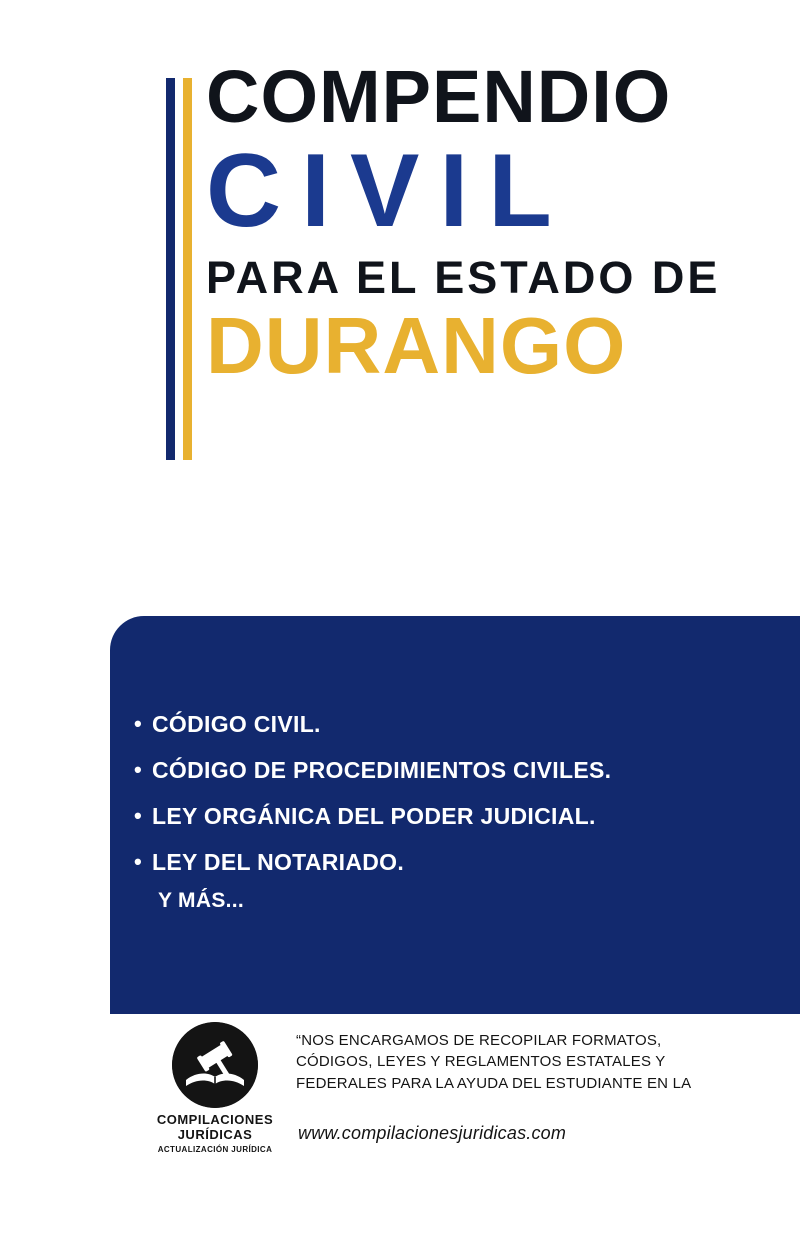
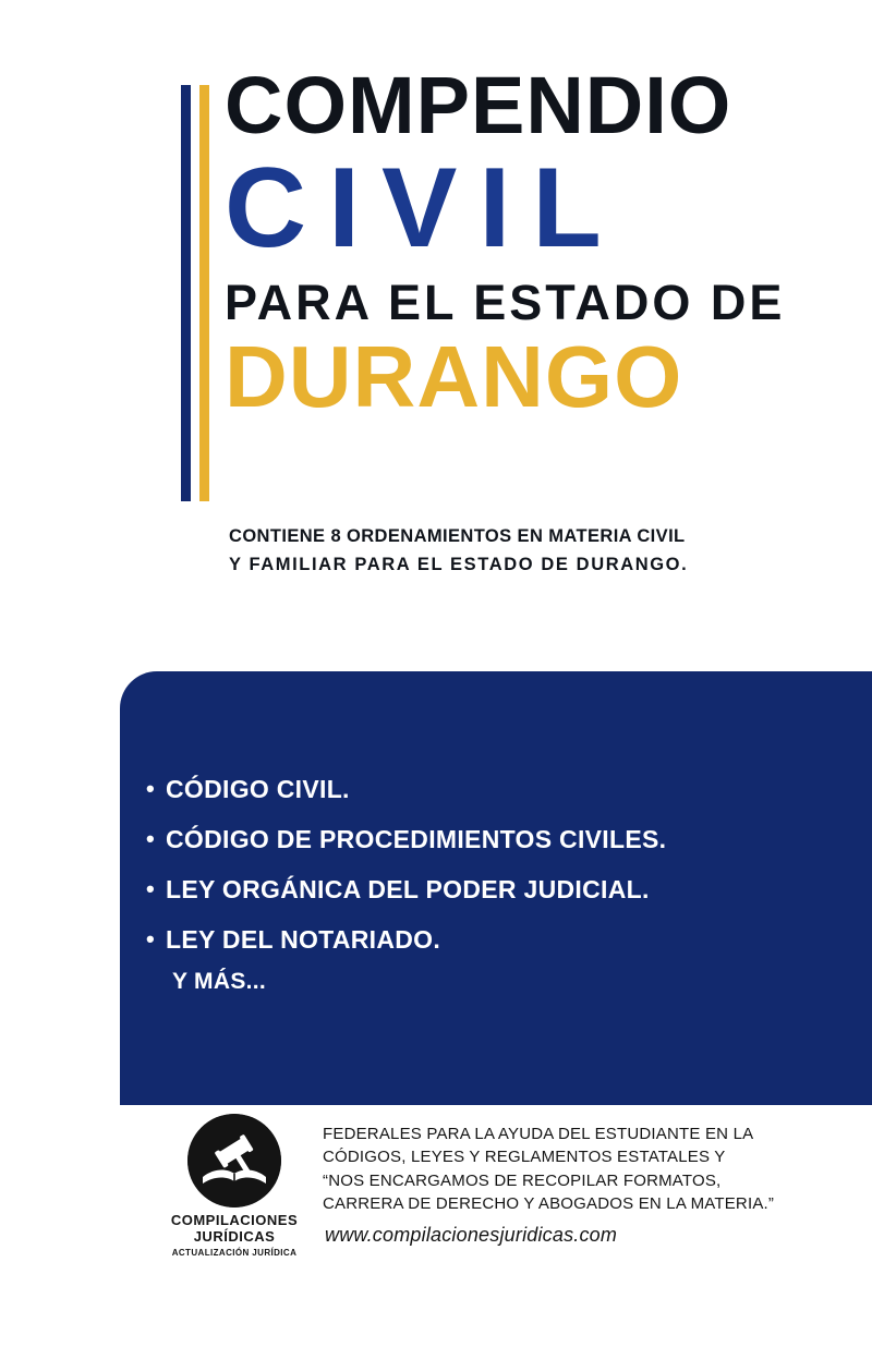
  COMPENDIO
  CIVIL
  PARA EL ESTADO DE
  DURANGO
+ CONTIENE 8 ORDENAMIENTOS EN MATERIA CIVIL
+ Y FAMILIAR PARA EL ESTADO DE DURANGO.
  •
  CÓDIGO CIVIL.
  •
  CÓDIGO DE PROCEDIMIENTOS CIVILES.
  •
  LEY ORGÁNICA DEL PODER JUDICIAL.
  •
  LEY DEL NOTARIADO.
  Y MÁS...
  COMPILACIONES
  JURÍDICAS
  ACTUALIZACIÓN JURÍDICA
- “NOS ENCARGAMOS DE RECOPILAR FORMATOS,
+ FEDERALES PARA LA AYUDA DEL ESTUDIANTE EN LA
  CÓDIGOS, LEYES Y REGLAMENTOS ESTATALES Y
- FEDERALES PARA LA AYUDA DEL ESTUDIANTE EN LA
+ “NOS ENCARGAMOS DE RECOPILAR FORMATOS,
+ CARRERA DE DERECHO Y ABOGADOS EN LA MATERIA.”
  www.compilacionesjuridicas.com
